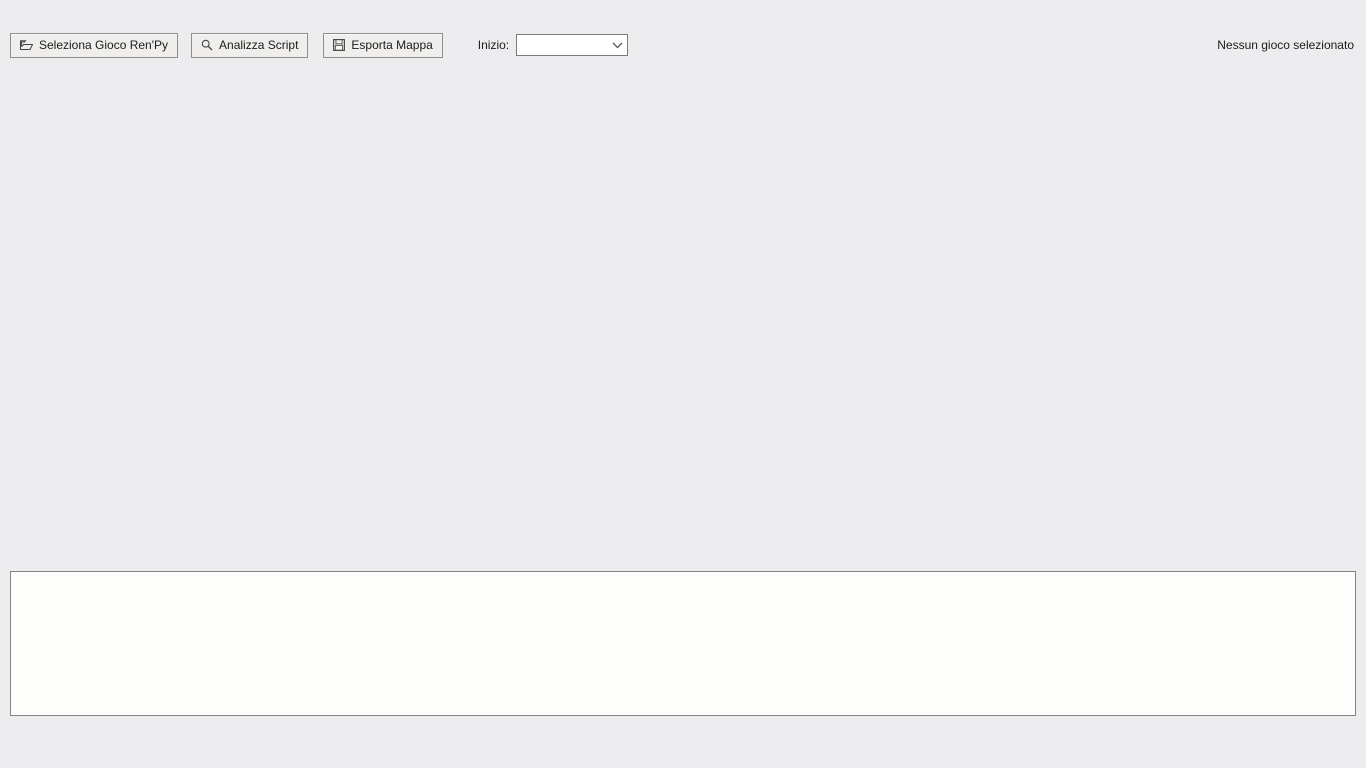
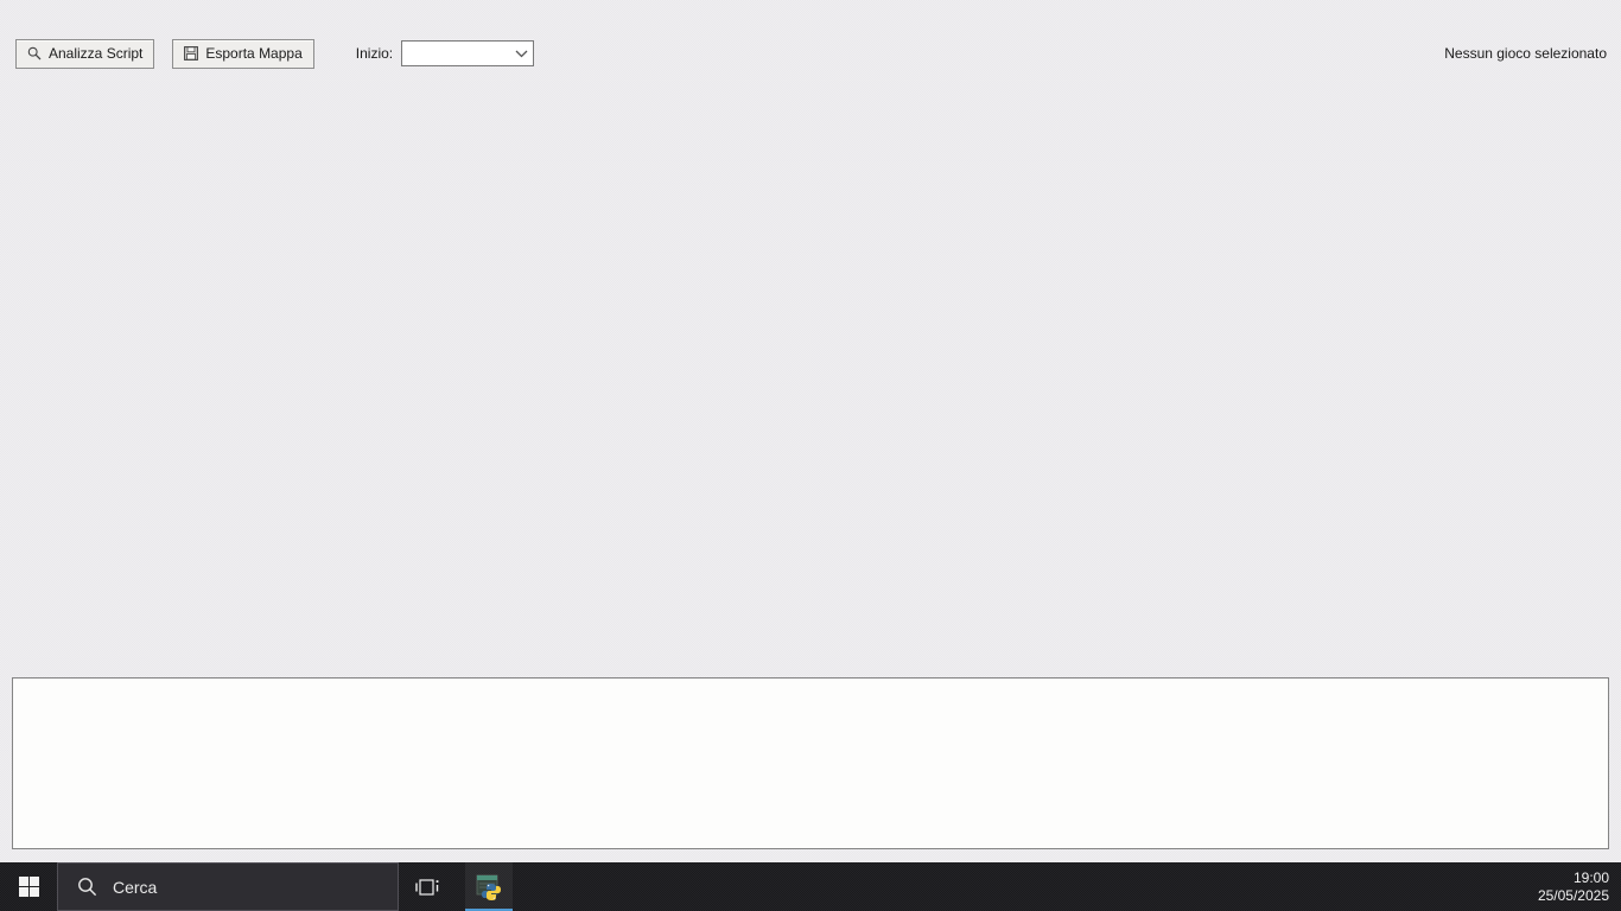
- Seleziona Gioco Ren'Py
  Analizza Script
  Esporta Mappa
  Inizio:
  Nessun gioco selezionato
+ Cerca
+ 19:00
+ 25/05/2025
